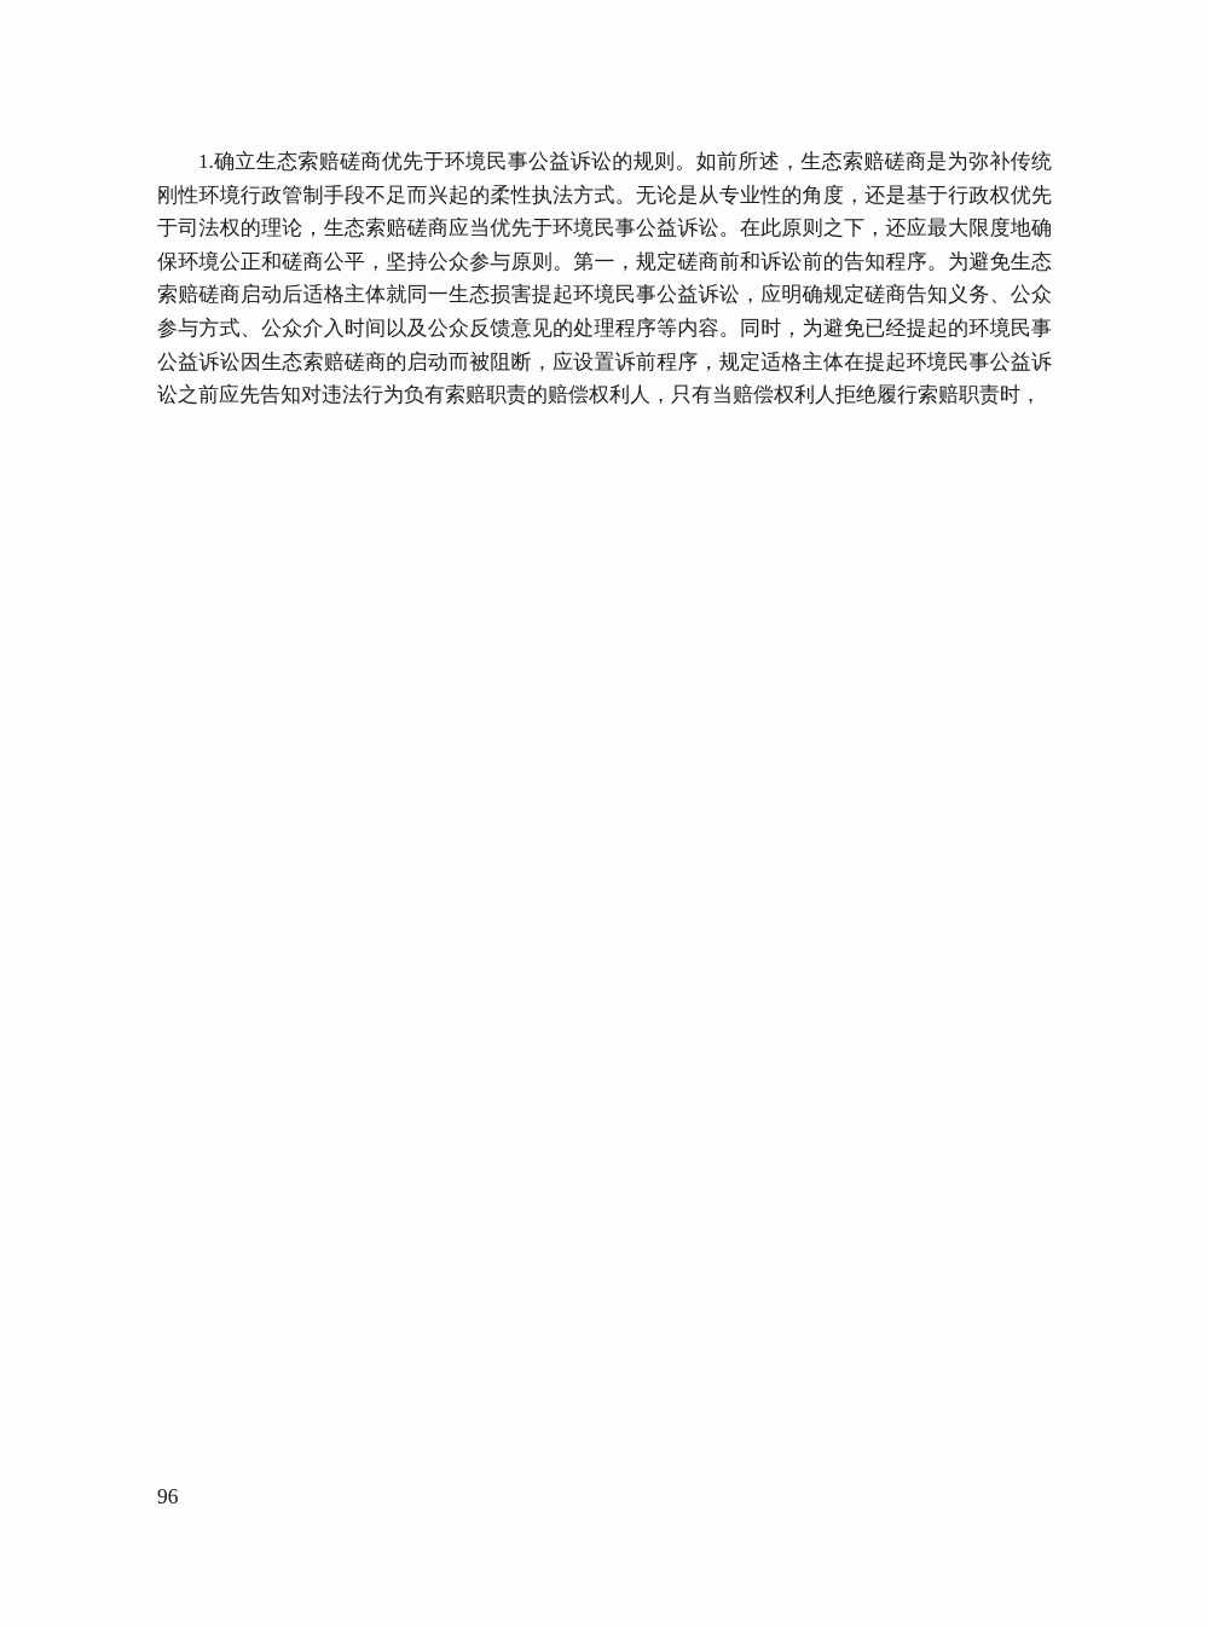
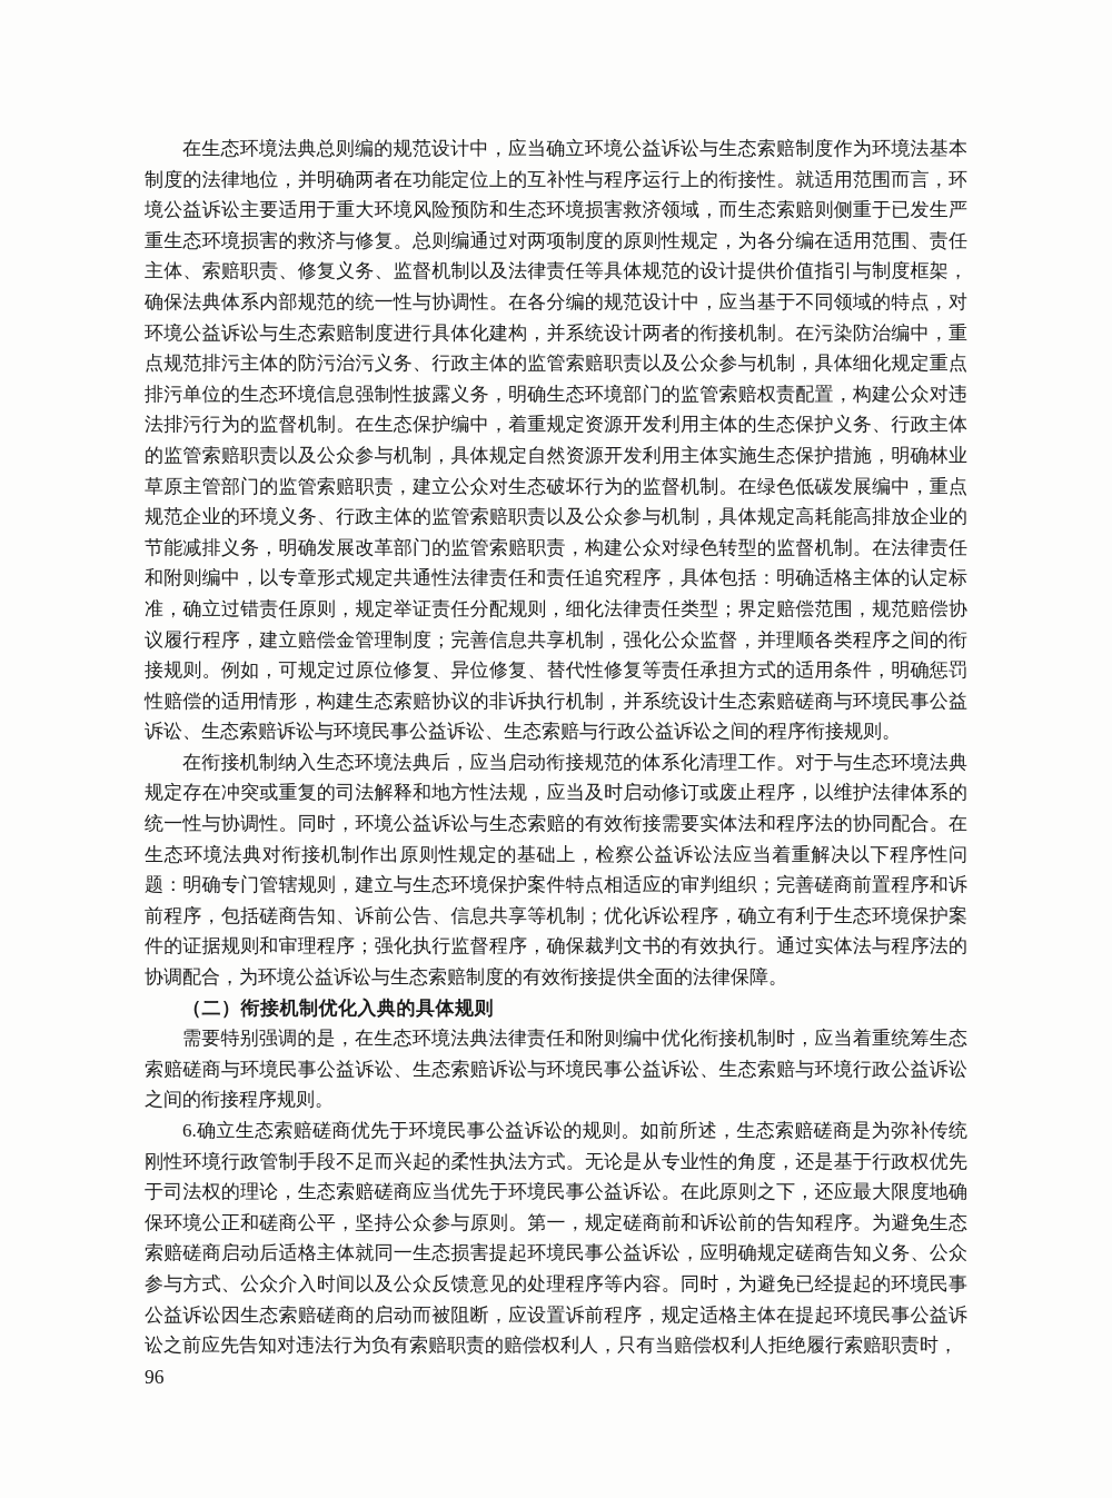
+ 在生态环境法典总则编的规范设计中，应当确立环境公益诉讼与生态索赔制度作为环境法基本制度的法律地位，并明确两者在功能定位上的互补性与程序运行上的衔接性。就适用范围而言，环境公益诉讼主要适用于重大环境风险预防和生态环境损害救济领域，而生态索赔则侧重于已发生严重生态环境损害的救济与修复。总则编通过对两项制度的原则性规定，为各分编在适用范围、责任主体、索赔职责、修复义务、监督机制以及法律责任等具体规范的设计提供价值指引与制度框架，确保法典体系内部规范的统一性与协调性。在各分编的规范设计中，应当基于不同领域的特点，对环境公益诉讼与生态索赔制度进行具体化建构，并系统设计两者的衔接机制。在污染防治编中，重点规范排污主体的防污治污义务、行政主体的监管索赔职责以及公众参与机制，具体细化规定重点排污单位的生态环境信息强制性披露义务，明确生态环境部门的监管索赔权责配置，构建公众对违法排污行为的监督机制。在生态保护编中，着重规定资源开发利用主体的生态保护义务、行政主体的监管索赔职责以及公众参与机制，具体规定自然资源开发利用主体实施生态保护措施，明确林业草原主管部门的监管索赔职责，建立公众对生态破坏行为的监督机制。在绿色低碳发展编中，重点规范企业的环境义务、行政主体的监管索赔职责以及公众参与机制，具体规定高耗能高排放企业的节能减排义务，明确发展改革部门的监管索赔职责，构建公众对绿色转型的监督机制。在法律责任和附则编中，以专章形式规定共通性法律责任和责任追究程序，具体包括：明确适格主体的认定标准，确立过错责任原则，规定举证责任分配规则，细化法律责任类型；界定赔偿范围，规范赔偿协议履行程序，建立赔偿金管理制度；完善信息共享机制，强化公众监督，并理顺各类程序之间的衔接规则。例如，可规定过原位修复、异位修复、替代性修复等责任承担方式的适用条件，明确惩罚性赔偿的适用情形，构建生态索赔协议的非诉执行机制，并系统设计生态索赔磋商与环境民事公益诉讼、生态索赔诉讼与环境民事公益诉讼、生态索赔与行政公益诉讼之间的程序衔接规则。
+ 在衔接机制纳入生态环境法典后，应当启动衔接规范的体系化清理工作。对于与生态环境法典规定存在冲突或重复的司法解释和地方性法规，应当及时启动修订或废止程序，以维护法律体系的统一性与协调性。同时，环境公益诉讼与生态索赔的有效衔接需要实体法和程序法的协同配合。在生态环境法典对衔接机制作出原则性规定的基础上，检察公益诉讼法应当着重解决以下程序性问题：明确专门管辖规则，建立与生态环境保护案件特点相适应的审判组织；完善磋商前置程序和诉前程序，包括磋商告知、诉前公告、信息共享等机制；优化诉讼程序，确立有利于生态环境保护案件的证据规则和审理程序；强化执行监督程序，确保裁判文书的有效执行。通过实体法与程序法的协调配合，为环境公益诉讼与生态索赔制度的有效衔接提供全面的法律保障。
+ （二）衔接机制优化入典的具体规则
+ 需要特别强调的是，在生态环境法典法律责任和附则编中优化衔接机制时，应当着重统筹生态索赔磋商与环境民事公益诉讼、生态索赔诉讼与环境民事公益诉讼、生态索赔与环境行政公益诉讼之间的衔接程序规则。
- 1.确立生态索赔磋商优先于环境民事公益诉讼的规则。如前所述，生态索赔磋商是为弥补传统刚性环境行政管制手段不足而兴起的柔性执法方式。无论是从专业性的角度，还是基于行政权优先于司法权的理论，生态索赔磋商应当优先于环境民事公益诉讼。在此原则之下，还应最大限度地确保环境公正和磋商公平，坚持公众参与原则。第一，规定磋商前和诉讼前的告知程序。为避免生态索赔磋商启动后适格主体就同一生态损害提起环境民事公益诉讼，应明确规定磋商告知义务、公众参与方式、公众介入时间以及公众反馈意见的处理程序等内容。同时，为避免已经提起的环境民事公益诉讼因生态索赔磋商的启动而被阻断，应设置诉前程序，规定适格主体在提起环境民事公益诉讼之前应先告知对违法行为负有索赔职责的赔偿权利人，只有当赔偿权利人拒绝履行索赔职责时，
+ 6.确立生态索赔磋商优先于环境民事公益诉讼的规则。如前所述，生态索赔磋商是为弥补传统刚性环境行政管制手段不足而兴起的柔性执法方式。无论是从专业性的角度，还是基于行政权优先于司法权的理论，生态索赔磋商应当优先于环境民事公益诉讼。在此原则之下，还应最大限度地确保环境公正和磋商公平，坚持公众参与原则。第一，规定磋商前和诉讼前的告知程序。为避免生态索赔磋商启动后适格主体就同一生态损害提起环境民事公益诉讼，应明确规定磋商告知义务、公众参与方式、公众介入时间以及公众反馈意见的处理程序等内容。同时，为避免已经提起的环境民事公益诉讼因生态索赔磋商的启动而被阻断，应设置诉前程序，规定适格主体在提起环境民事公益诉讼之前应先告知对违法行为负有索赔职责的赔偿权利人，只有当赔偿权利人拒绝履行索赔职责时，
  96
